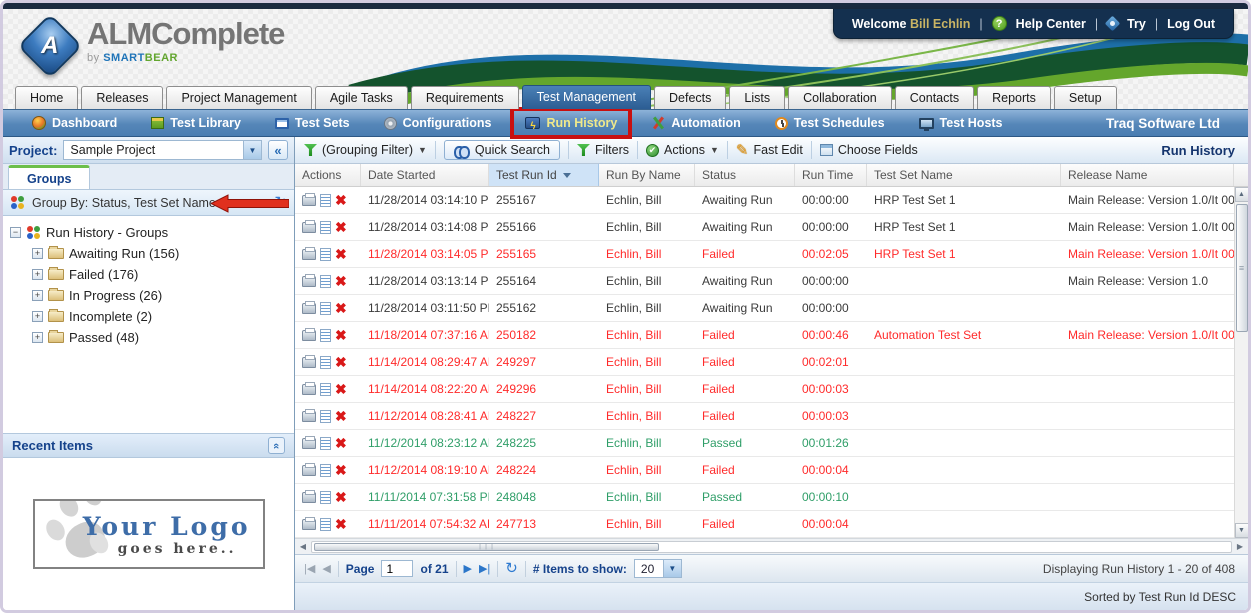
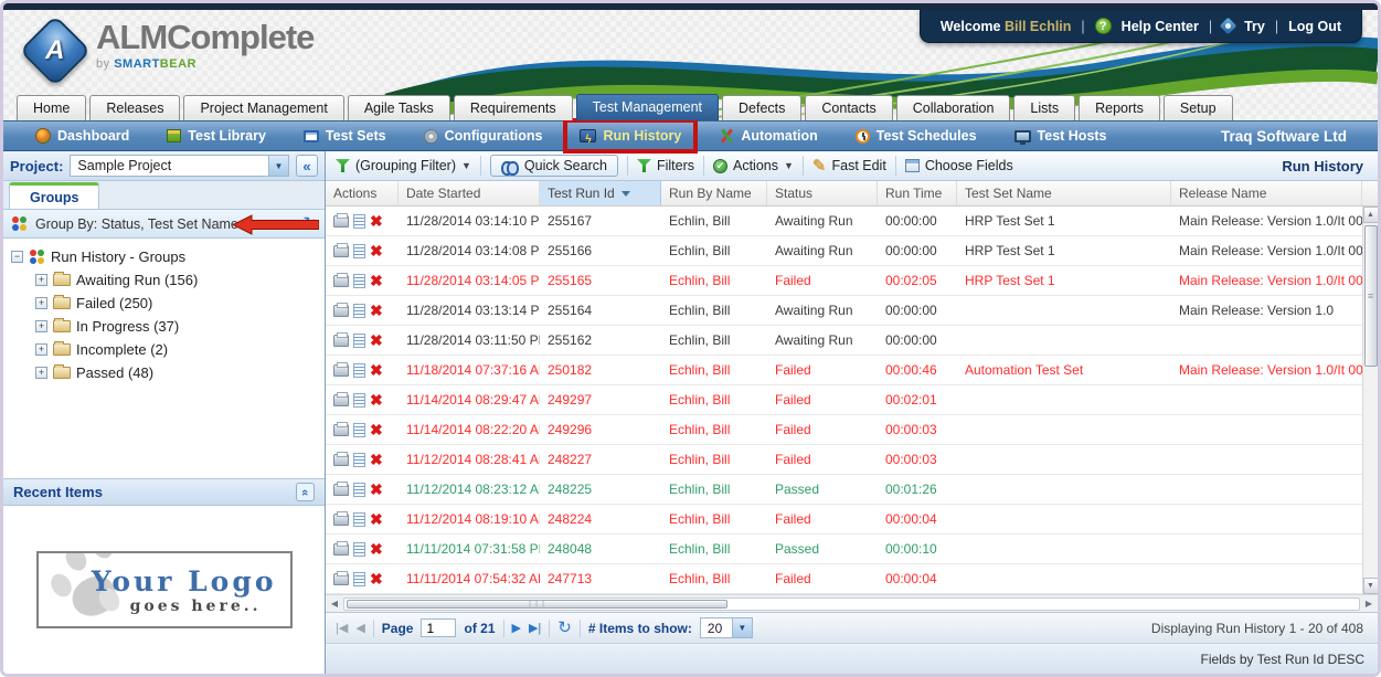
  ALMComplete
  by SMARTBEAR
  Welcome Bill Echlin
  |
  ?
  Help Center
  |
  Try
  |
  Log Out
  Home
  Releases
  Project Management
  Agile Tasks
  Requirements
  Test Management
  Defects
- Lists
+ Contacts
  Collaboration
- Contacts
+ Lists
  Reports
  Setup
  Dashboard
  Test Library
  Test Sets
  Configurations
  Run History
  Automation
  Test Schedules
  Test Hosts
  Traq Software Ltd
  Project:
  Sample Project
  ▼
  «
  Groups
  Group By: Status, Test Set Nam
  −
  Run History - Groups
  +
  Awaiting Run (156)
  +
- Failed (176)
+ Failed (250)
  +
- In Progress (26)
+ In Progress (37)
  +
  Incomplete (2)
  +
  Passed (48)
  Recent Items
  Your Logo
  goes here..
  (Grouping Filter)
  ▼
  Quick Search
  Filters
  ✔
  Actions
  ▼
  ✎
  Fast Edit
  Choose Fields
  Run History
  Actions
  Date Started
  Test Run Id
  Run By Name
  Status
  Run Time
  Test Set Name
  Release Name
  ✖
  11/28/2014 03:14:10 P
  255167
  Echlin, Bill
  Awaiting Run
  00:00:00
  HRP Test Set 1
  Main Release: Version 1.0/It 00
  ✖
  11/28/2014 03:14:08 P
  255166
  Echlin, Bill
  Awaiting Run
  00:00:00
  HRP Test Set 1
  Main Release: Version 1.0/It 00
  ✖
  11/28/2014 03:14:05 P
  255165
  Echlin, Bill
  Failed
  00:02:05
  HRP Test Set 1
  Main Release: Version 1.0/It 00
  ✖
  11/28/2014 03:13:14 P
  255164
  Echlin, Bill
  Awaiting Run
  00:00:00
  Main Release: Version 1.0
  ✖
  11/28/2014 03:11:50 P
  255162
  Echlin, Bill
  Awaiting Run
  00:00:00
  ✖
  11/18/2014 07:37:16 A
  250182
  Echlin, Bill
  Failed
  00:00:46
  Automation Test Set
  Main Release: Version 1.0/It 00
  ✖
  11/14/2014 08:29:47 A
  249297
  Echlin, Bill
  Failed
  00:02:01
  ✖
  11/14/2014 08:22:20 A
  249296
  Echlin, Bill
  Failed
  00:00:03
  ✖
  11/12/2014 08:28:41 A
  248227
  Echlin, Bill
  Failed
  00:00:03
  ✖
  11/12/2014 08:23:12 A
  248225
  Echlin, Bill
  Passed
  00:01:26
  ✖
  11/12/2014 08:19:10 A
  248224
  Echlin, Bill
  Failed
  00:00:04
  ✖
  11/11/2014 07:31:58 P
  248048
  Echlin, Bill
  Passed
  00:00:10
  ✖
  11/11/2014 07:54:32 A
  247713
  Echlin, Bill
  Failed
  00:00:04
  ≡
  ◀
  ▶
  |◀
  ◀
  Page
  1
  of 21
  ▶
  ▶|
  ↻
  # Items to show:
  20
  ▼
  Displaying Run History 1 - 20 of 408
- Sorted by Test Run Id DESC
+ Fields by Test Run Id DESC
